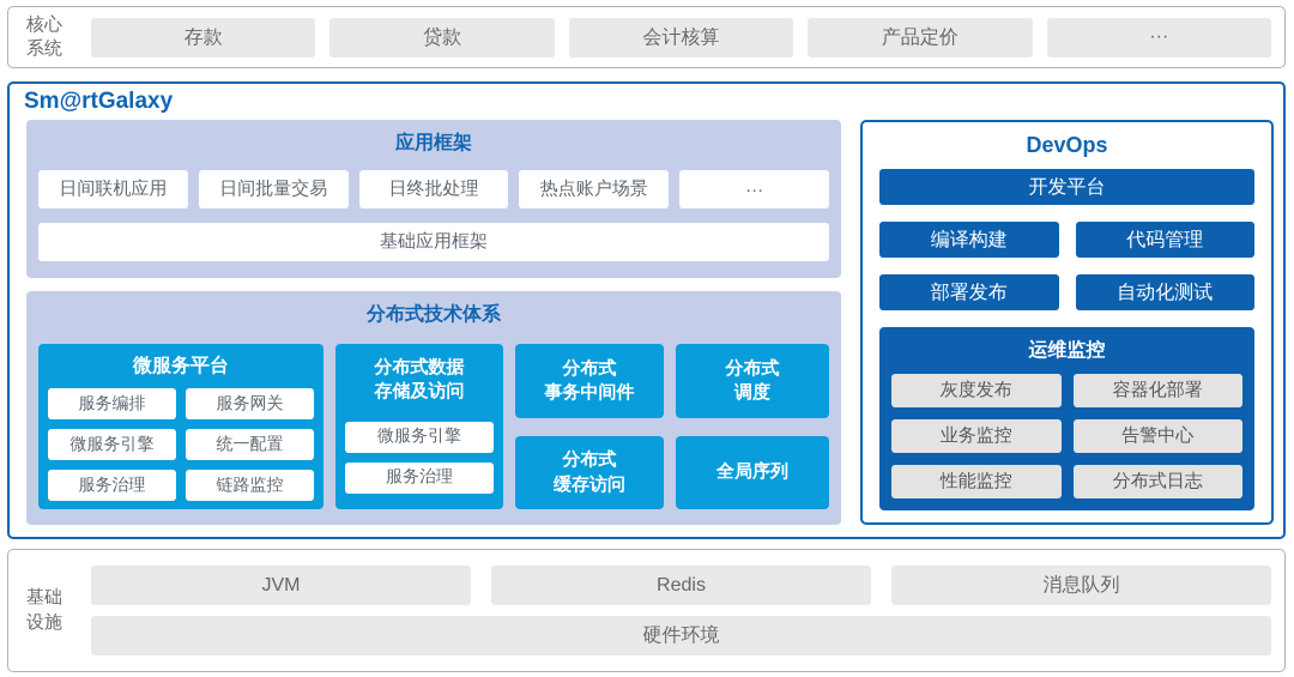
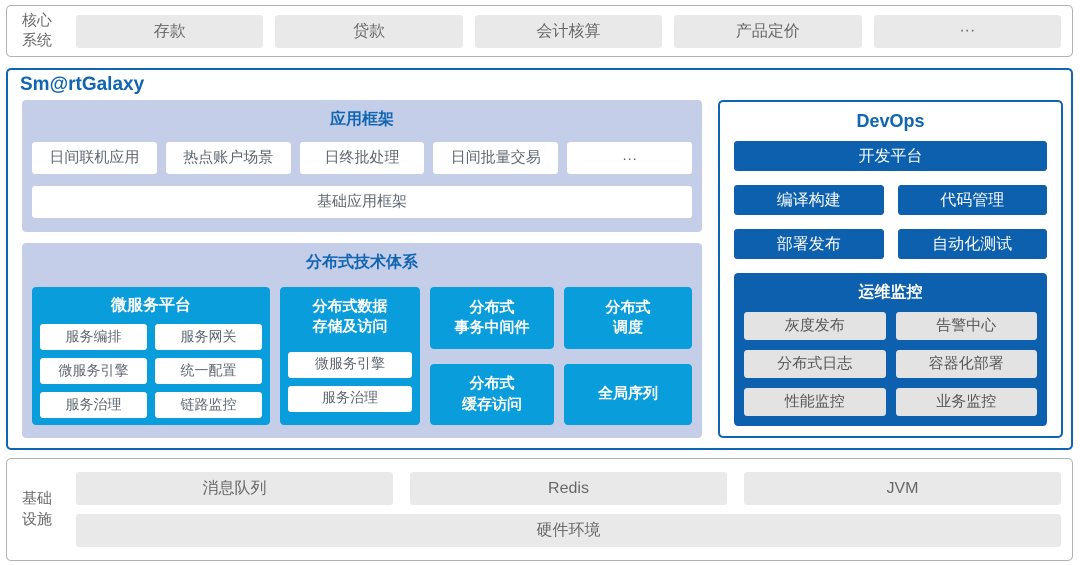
  核心
  系统
  存款
  贷款
  会计核算
  产品定价
  ···
  Sm@rtGalaxy
  应用框架
  日间联机应用
- 日间批量交易
+ 热点账户场景
  日终批处理
- 热点账户场景
+ 日间批量交易
  ···
  基础应用框架
  分布式技术体系
  微服务平台
  服务编排
  服务网关
  微服务引擎
  统一配置
  服务治理
  链路监控
  分布式数据
  存储及访问
  微服务引擎
  服务治理
  分布式
  事务中间件
  分布式
  缓存访问
  分布式
  调度
  全局序列
  DevOps
  开发平台
  编译构建
  代码管理
  部署发布
  自动化测试
  运维监控
  灰度发布
- 容器化部署
+ 告警中心
- 业务监控
+ 分布式日志
- 告警中心
+ 容器化部署
  性能监控
- 分布式日志
+ 业务监控
  基础
  设施
- JVM
+ 消息队列
  Redis
- 消息队列
+ JVM
  硬件环境
